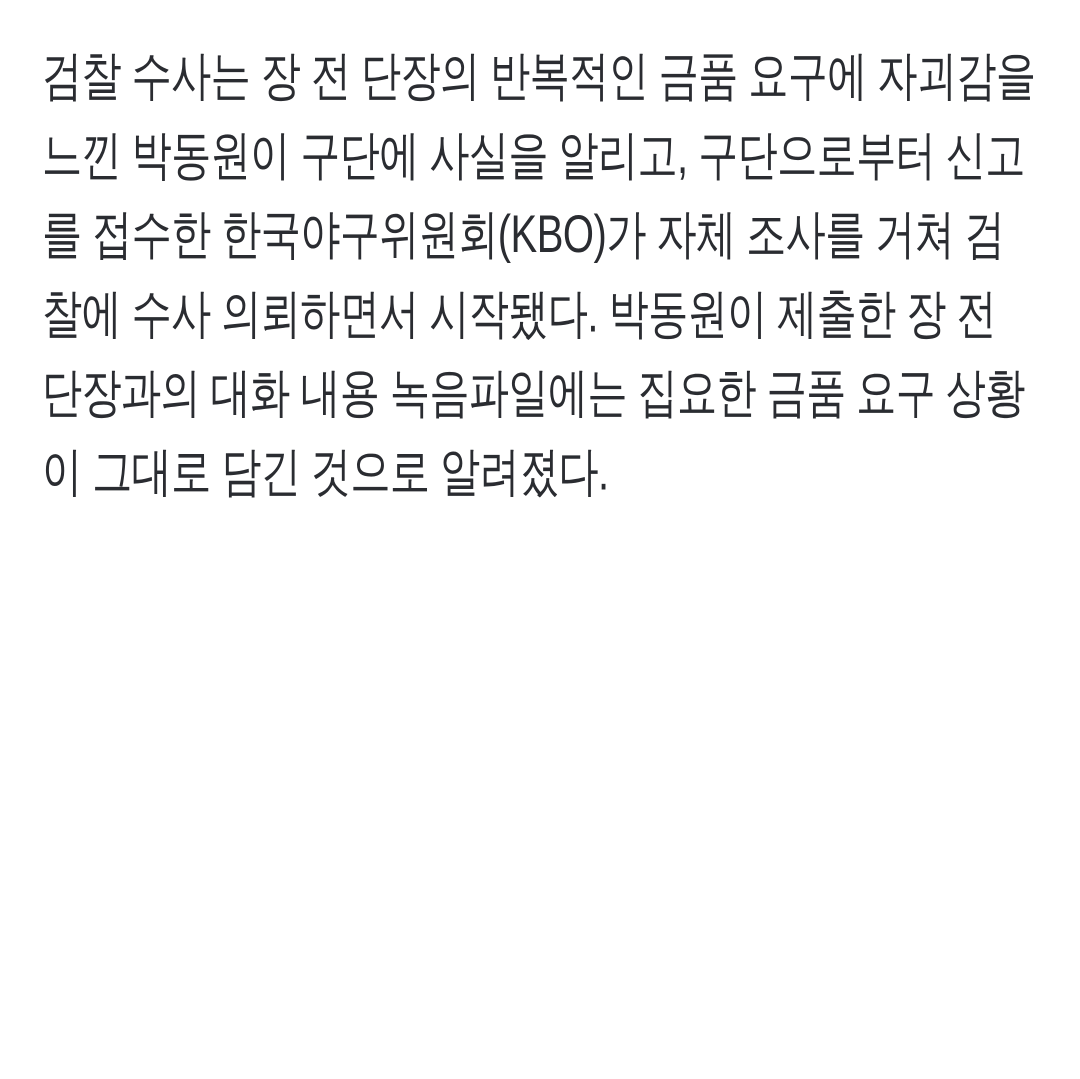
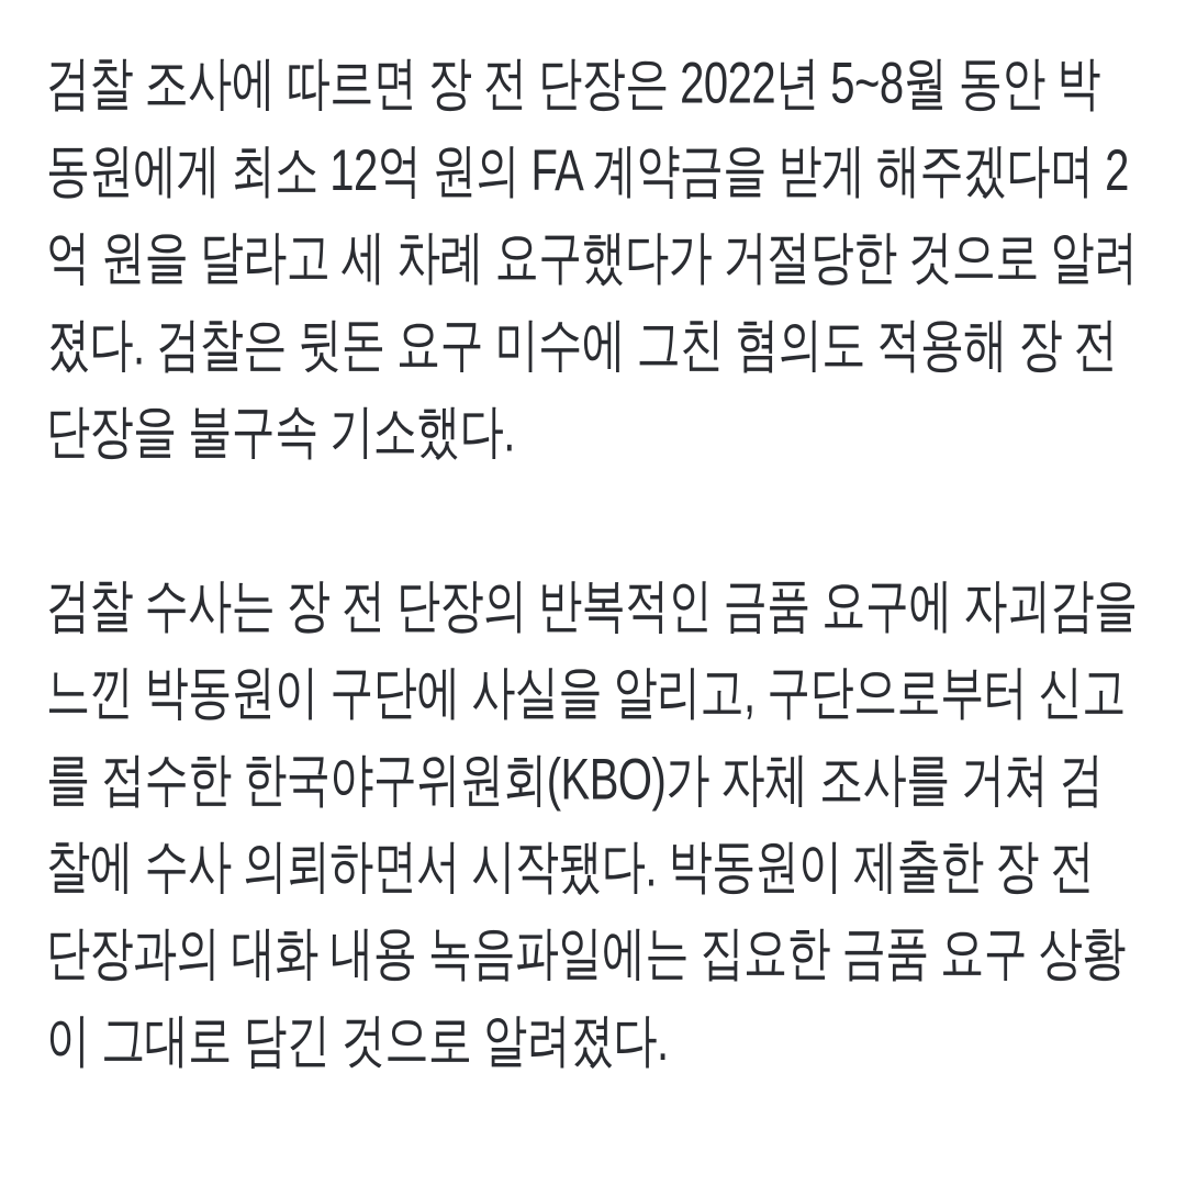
+ 검찰 조사에 따르면 장 전 단장은 2022년 5~8월 동안 박동원에게 최소 12억 원의 FA 계약금을 받게 해주겠다며 2억 원을 달라고 세 차례 요구했다가 거절당한 것으로 알려졌다. 검찰은 뒷돈 요구 미수에 그친 혐의도 적용해 장 전 단장을 불구속 기소했다.
  검찰 수사는 장 전 단장의 반복적인 금품 요구에 자괴감을 느낀 박동원이 구단에 사실을 알리고, 구단으로부터 신고를 접수한 한국야구위원회(KBO)가 자체 조사를 거쳐 검찰에 수사 의뢰하면서 시작됐다. 박동원이 제출한 장 전 단장과의 대화 내용 녹음파일에는 집요한 금품 요구 상황이 그대로 담긴 것으로 알려졌다.
